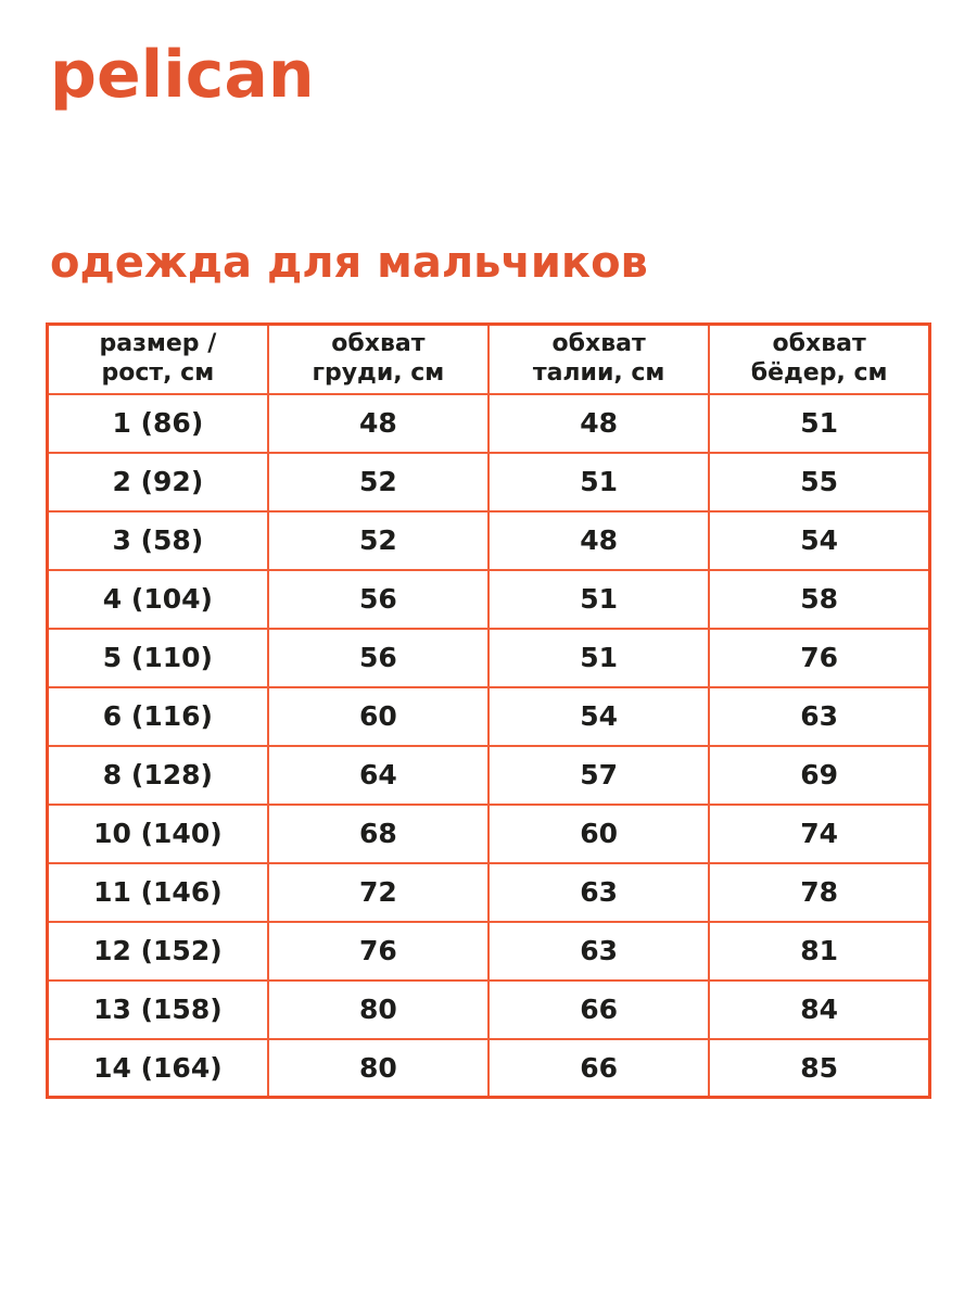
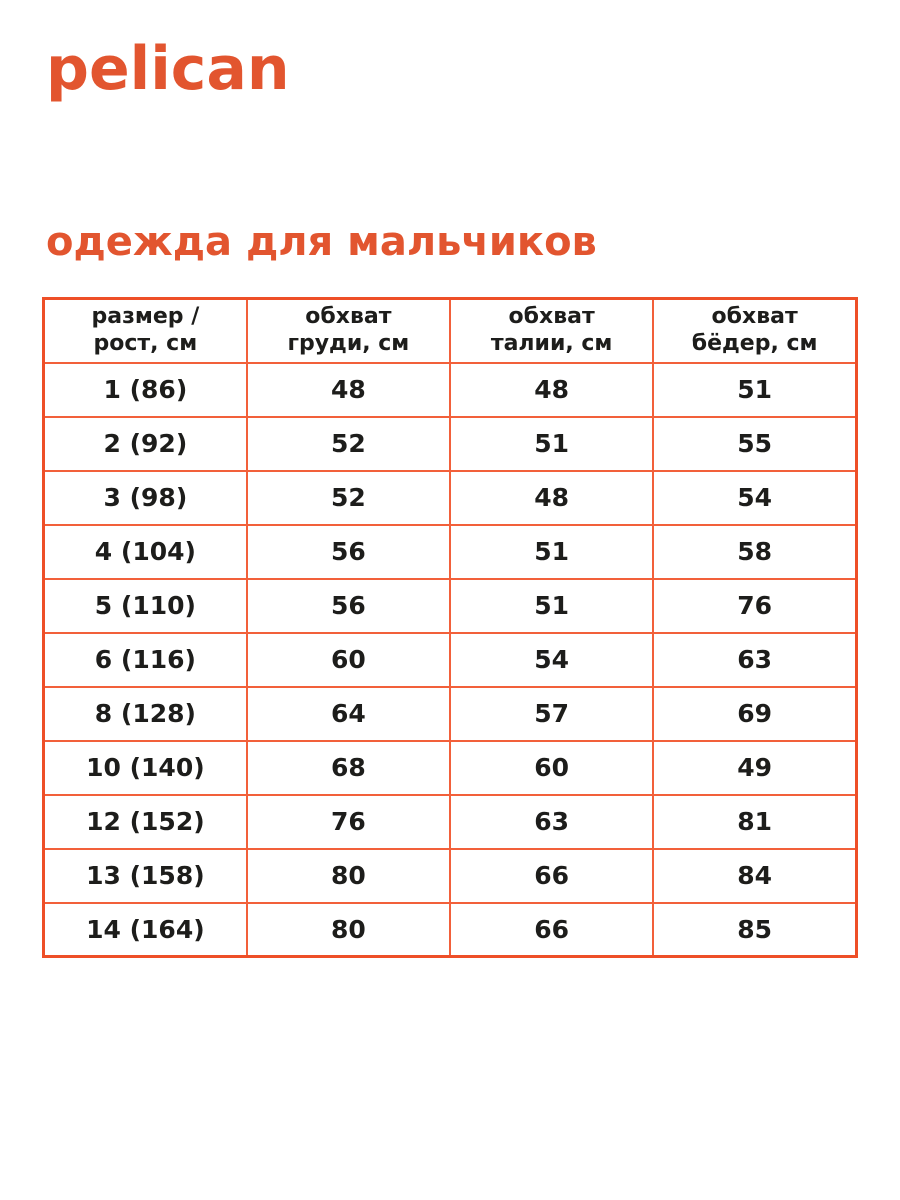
  pelican
  одежда для мальчиков
  размер / рост, см	обхват груди, см	обхват талии, см	обхват бёдер, см
  1 (86)	48	48	51
  2 (92)	52	51	55
- 3 (58)	52	48	54
+ 3 (98)	52	48	54
  4 (104)	56	51	58
  5 (110)	56	51	76
  6 (116)	60	54	63
  8 (128)	64	57	69
- 10 (140)	68	60	74
+ 10 (140)	68	60	49
- 11 (146)	72	63	78
  12 (152)	76	63	81
  13 (158)	80	66	84
  14 (164)	80	66	85
